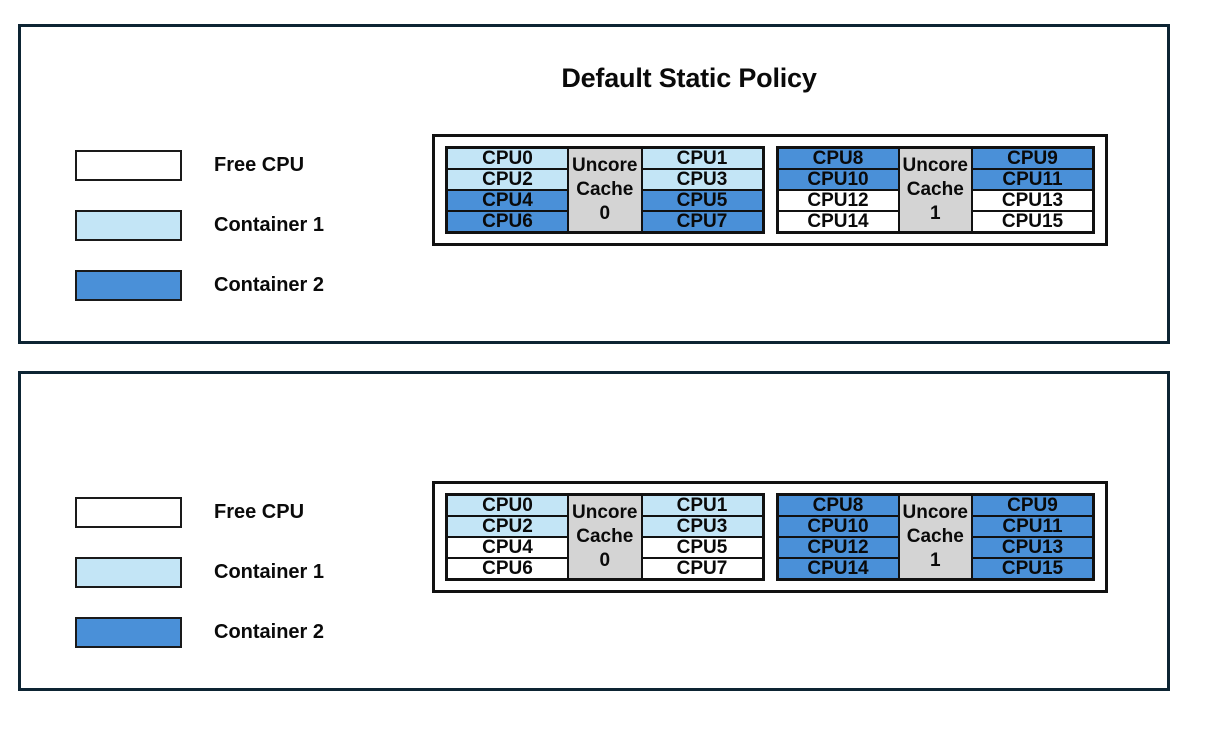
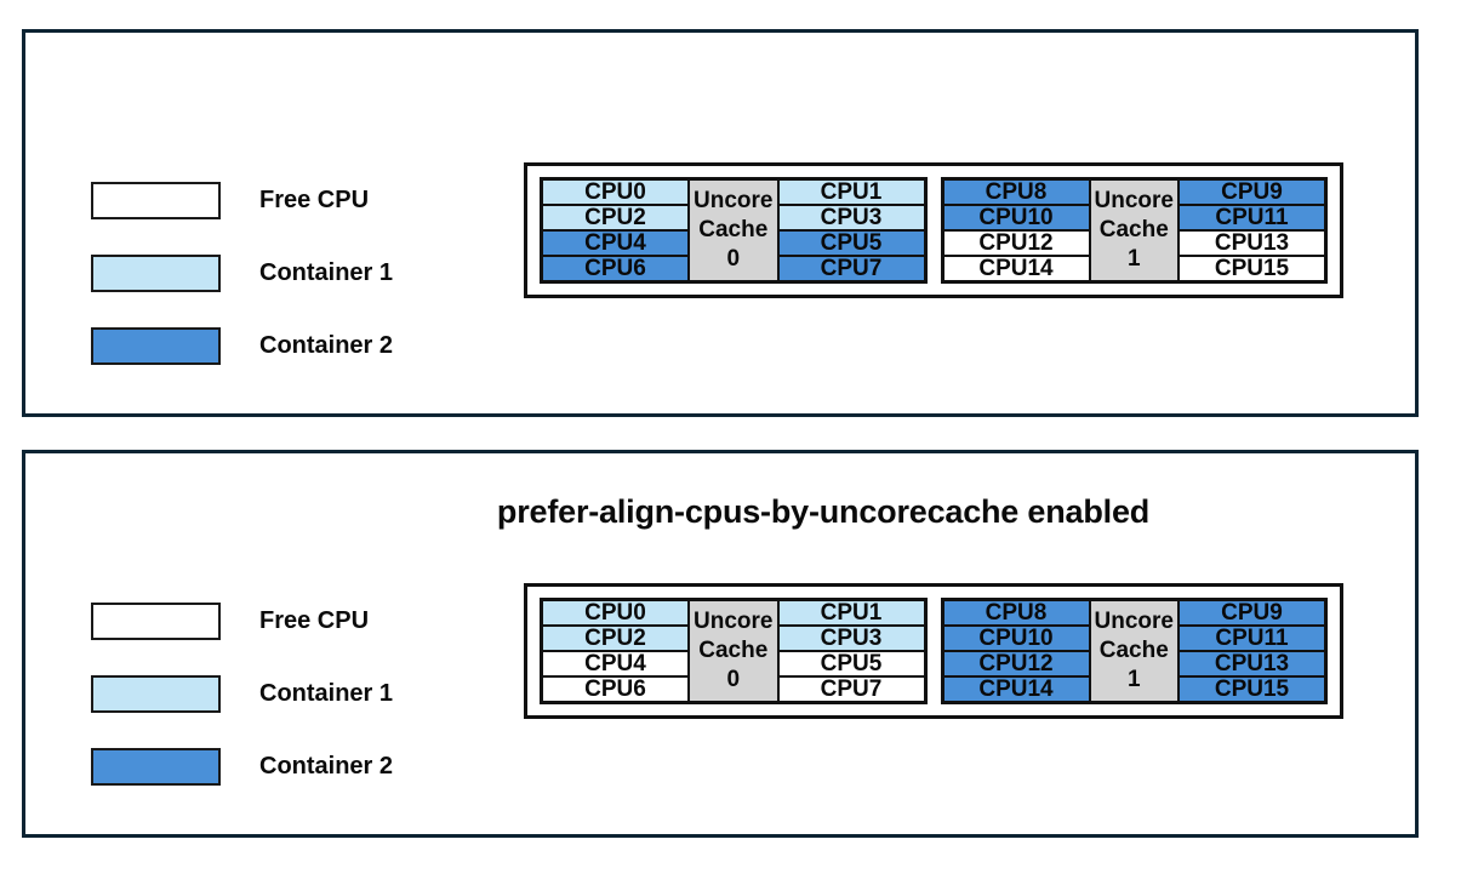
- Default Static Policy
  Free CPU
  Container 1
  Container 2
  CPU0
  CPU2
  CPU4
  CPU6
  Uncore
  Cache
  0
  CPU1
  CPU3
  CPU5
  CPU7
  CPU8
  CPU10
  CPU12
  CPU14
  Uncore
  Cache
  1
  CPU9
  CPU11
  CPU13
  CPU15
+ prefer-align-cpus-by-uncorecache enabled
  Free CPU
  Container 1
  Container 2
  CPU0
  CPU2
  CPU4
  CPU6
  Uncore
  Cache
  0
  CPU1
  CPU3
  CPU5
  CPU7
  CPU8
  CPU10
  CPU12
  CPU14
  Uncore
  Cache
  1
  CPU9
  CPU11
  CPU13
  CPU15
